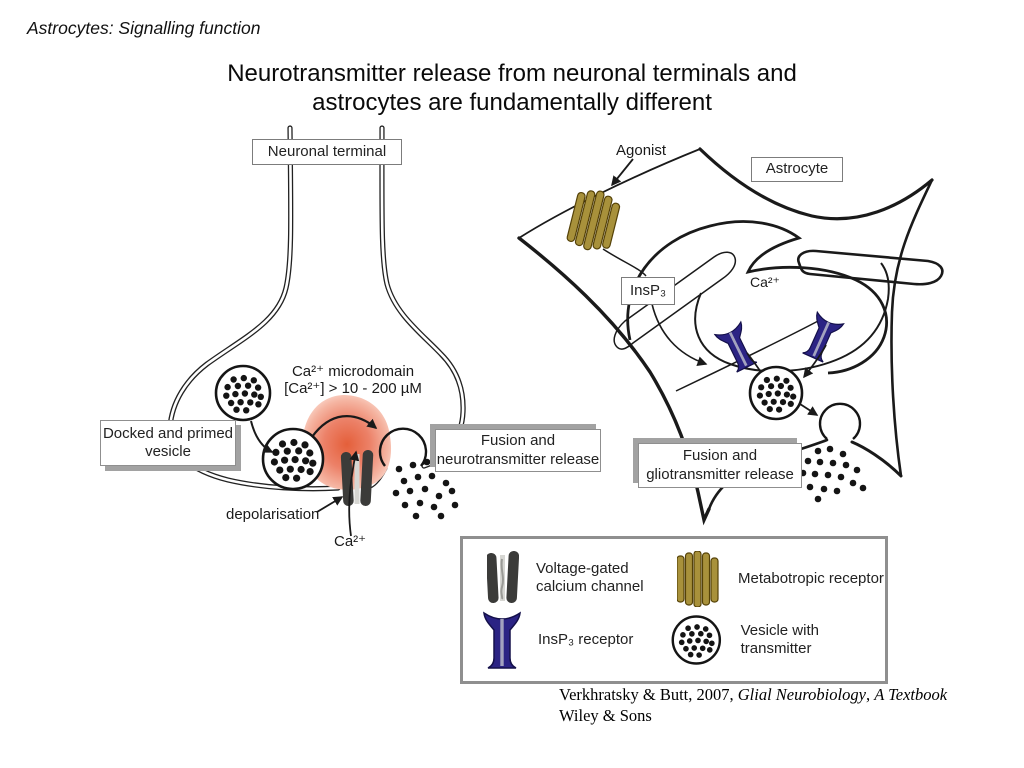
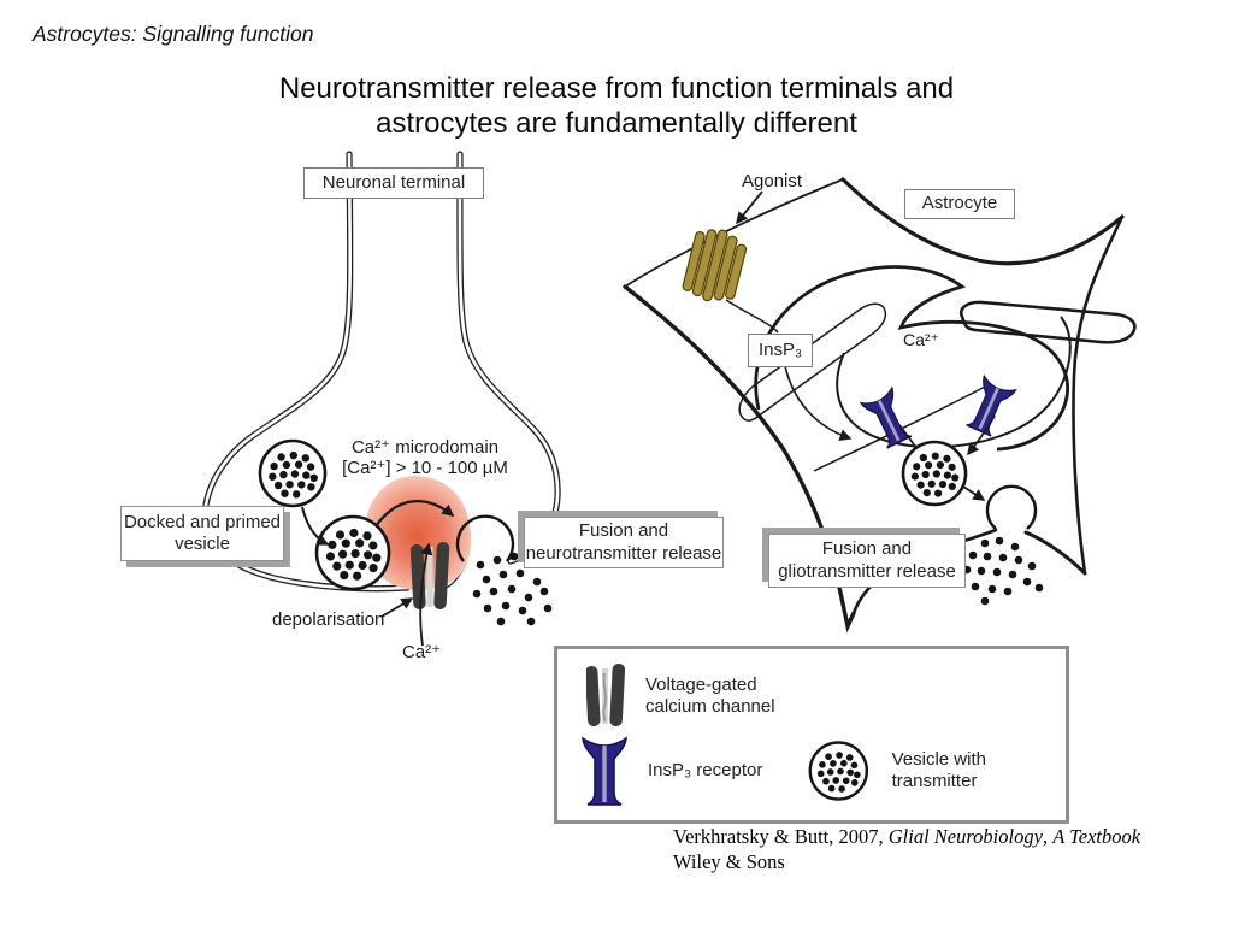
  Astrocytes: Signalling function
- Neurotransmitter release from neuronal terminals and
+ Neurotransmitter release from function terminals and
  astrocytes are fundamentally different
  Neuronal terminal
  Ca²⁺ microdomain
- [Ca²⁺] > 10 - 200 µM
+ [Ca²⁺] > 10 - 100 µM
  Docked and primed vesicle
  depolarisation
  Ca²⁺
  Fusion and neurotransmitter release
  Agonist
  Astrocyte
  InsP₃
  Ca²⁺
  Fusion and gliotransmitter release
  Voltage-gated calcium channel
- Metabotropic receptor
  InsP₃ receptor
  Vesicle with transmitter
  Verkhratsky & Butt, 2007, Glial Neurobiology, A Textbook
  Wiley & Sons
